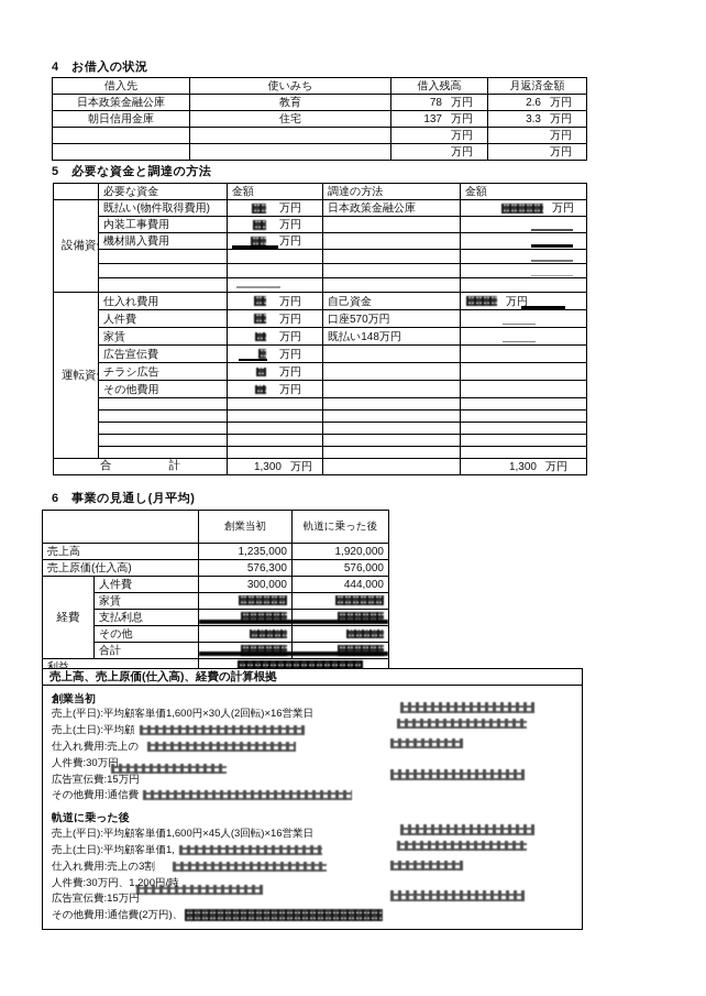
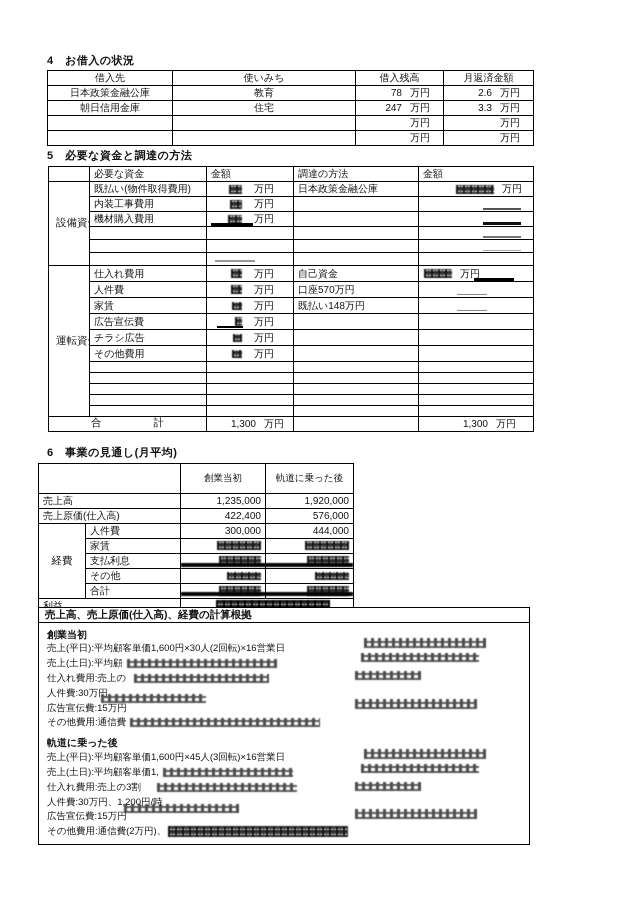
  4 お借入の状況
  借入先	使いみち	借入残高	月返済金額
  日本政策金融公庫	教育	78 万円	2.6 万円
- 朝日信用金庫	住宅	137 万円	3.3 万円
+ 朝日信用金庫	住宅	247 万円	3.3 万円
  		万円	万円
  		万円	万円
  5 必要な資金と調達の方法
  	必要な資金	金額	調達の方法	金額
  設備資	既払い(物件取得費用)	万円	日本政策金融公庫	万円
  内装工事費用	万円
  機材購入費用	万円
  運転資	仕入れ費用	万円	自己資金	万円
  人件費	万円	口座570万円
  家賃	万円	既払い148万円
  広告宣伝費	万円
  チラシ広告	万円
  その他費用	万円
  合 計	1,300 万円		1,300 万円
  6 事業の見通し(月平均)
  	創業当初	軌道に乗った後
  売上高	1,235,000	1,920,000
- 売上原価(仕入高)	576,300	576,000
+ 売上原価(仕入高)	422,400	576,000
  経費	人件費	300,000	444,000
  家賃
  支払利息
  その他
  合計
  売上高、売上原価(仕入高)、経費の計算根拠
  創業当初
  売上(平日):平均顧客単価1,600円×30人(2回転)×16営業日
  売上(土日):平均顧
  仕入れ費用:売上の
  人件費:30万円
  広告宣伝費:15万円
  その他費用:通信費
  軌道に乗った後
  売上(平日):平均顧客単価1,600円×45人(3回転)×16営業日
  売上(土日):平均顧客単価1,
  仕入れ費用:売上の3割
  人件費:30万円、1,200円/時
  広告宣伝費:15万円
  その他費用:通信費(2万円)、
